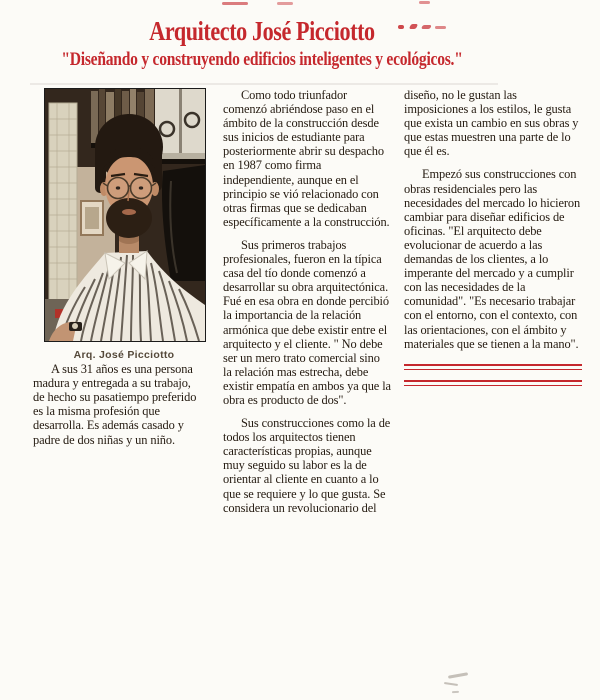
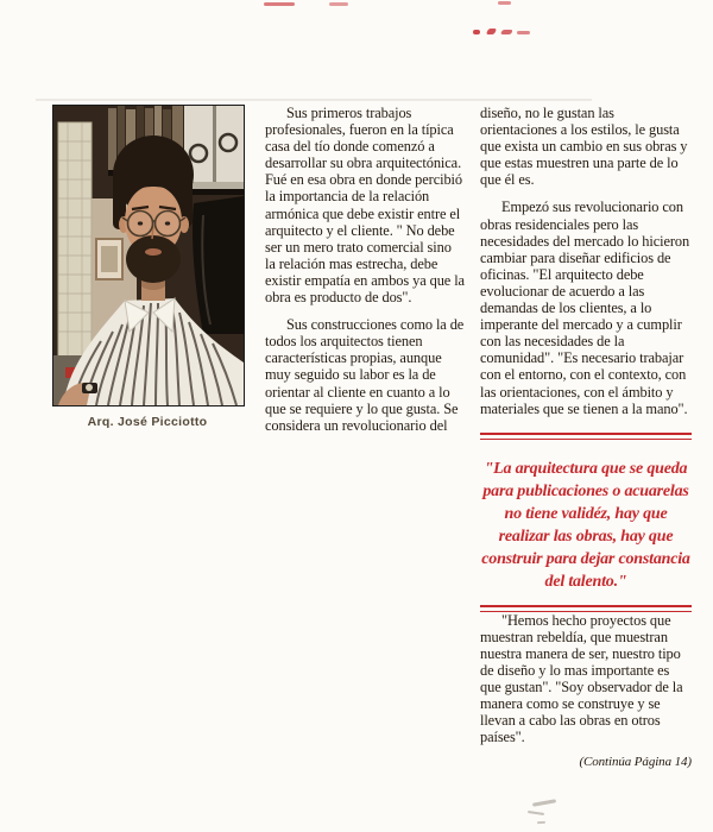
- Arquitecto José Picciotto
- "Diseñando y construyendo edificios inteligentes y ecológicos."
  Arq. José Picciotto
- A sus 31 años es una persona madura y entregada a su trabajo, de hecho su pasatiempo preferido es la misma profesión que desarrolla. Es además casado y padre de dos niñas y un niño.
- Como todo triunfador comenzó abriéndose paso en el ámbito de la construcción desde sus inicios de estudiante para posteriormente abrir su despacho en 1987 como firma independiente, aunque en el principio se vió relacionado con otras firmas que se dedicaban específicamente a la construcción.
  Sus primeros trabajos profesionales, fueron en la típica casa del tío donde comenzó a desarrollar su obra arquitectónica. Fué en esa obra en donde percibió la importancia de la relación armónica que debe existir entre el arquitecto y el cliente. " No debe ser un mero trato comercial sino la relación mas estrecha, debe existir empatía en ambos ya que la obra es producto de dos".
  Sus construcciones como la de todos los arquitectos tienen características propias, aunque muy seguido su labor es la de orientar al cliente en cuanto a lo que se requiere y lo que gusta. Se considera un revolucionario del
- diseño, no le gustan las imposiciones a los estilos, le gusta que exista un cambio en sus obras y que estas muestren una parte de lo que él es.
+ diseño, no le gustan las orientaciones a los estilos, le gusta que exista un cambio en sus obras y que estas muestren una parte de lo que él es.
- Empezó sus construcciones con obras residenciales pero las necesidades del mercado lo hicieron cambiar para diseñar edificios de oficinas. "El arquitecto debe evolucionar de acuerdo a las demandas de los clientes, a lo imperante del mercado y a cumplir con las necesidades de la comunidad". "Es necesario trabajar con el entorno, con el contexto, con las orientaciones, con el ámbito y materiales que se tienen a la mano".
+ Empezó sus revolucionario con obras residenciales pero las necesidades del mercado lo hicieron cambiar para diseñar edificios de oficinas. "El arquitecto debe evolucionar de acuerdo a las demandas de los clientes, a lo imperante del mercado y a cumplir con las necesidades de la comunidad". "Es necesario trabajar con el entorno, con el contexto, con las orientaciones, con el ámbito y materiales que se tienen a la mano".
+ "La arquitectura que se queda para publicaciones o acuarelas no tiene validéz, hay que realizar las obras, hay que construir para dejar constancia del talento."
+ "Hemos hecho proyectos que muestran rebeldía, que muestran nuestra manera de ser, nuestro tipo de diseño y lo mas importante es que gustan". "Soy observador de la manera como se construye y se llevan a cabo las obras en otros países".
+ (Continúa Página 14)
